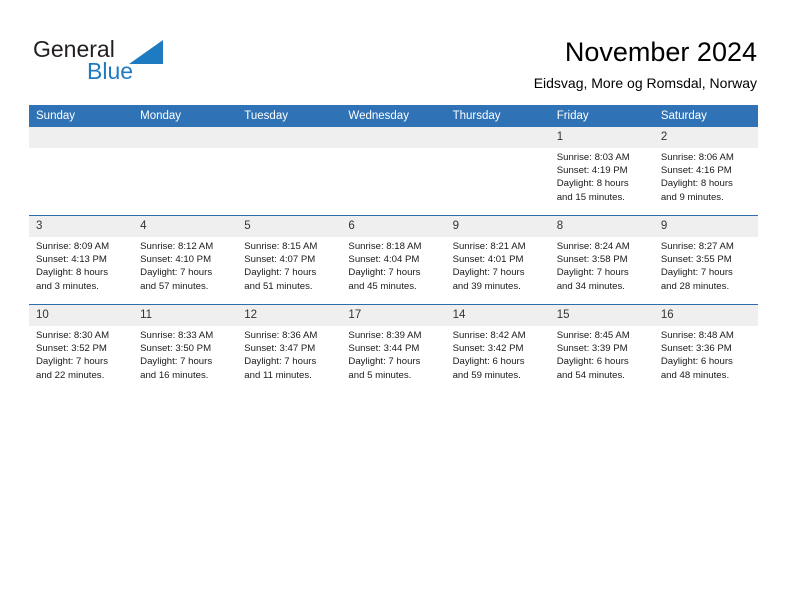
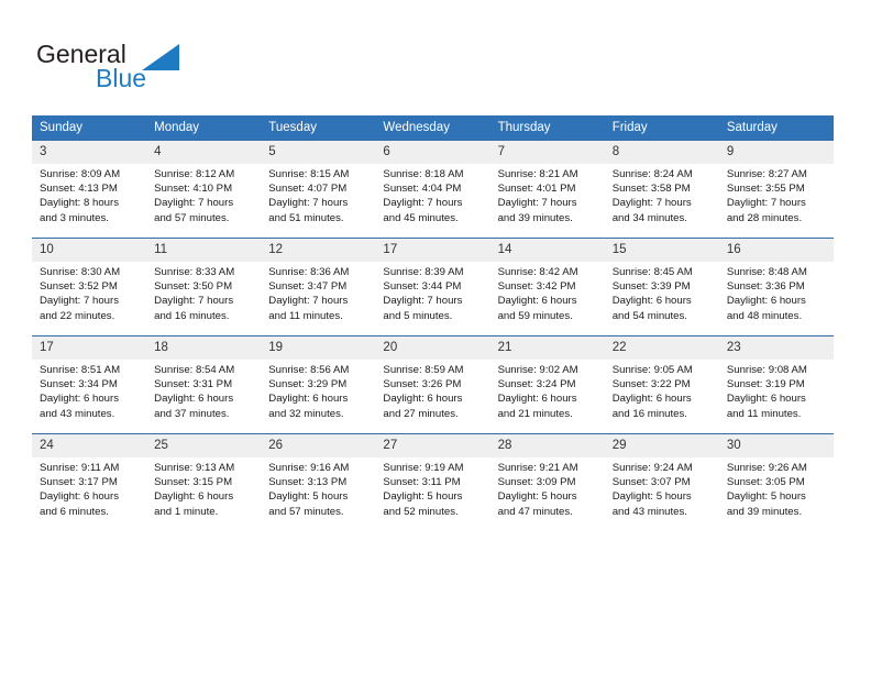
  General
  Blue
- November 2024
- Eidsvag, More og Romsdal, Norway
  Sunday	Monday	Tuesday	Wednesday	Thursday	Friday	Saturday
- 					1Sunrise: 8:03 AMSunset: 4:19 PMDaylight: 8 hoursand 15 minutes.	2Sunrise: 8:06 AMSunset: 4:16 PMDaylight: 8 hoursand 9 minutes.
- 3Sunrise: 8:09 AMSunset: 4:13 PMDaylight: 8 hoursand 3 minutes.	4Sunrise: 8:12 AMSunset: 4:10 PMDaylight: 7 hoursand 57 minutes.	5Sunrise: 8:15 AMSunset: 4:07 PMDaylight: 7 hoursand 51 minutes.	6Sunrise: 8:18 AMSunset: 4:04 PMDaylight: 7 hoursand 45 minutes.	9Sunrise: 8:21 AMSunset: 4:01 PMDaylight: 7 hoursand 39 minutes.	8Sunrise: 8:24 AMSunset: 3:58 PMDaylight: 7 hoursand 34 minutes.	9Sunrise: 8:27 AMSunset: 3:55 PMDaylight: 7 hoursand 28 minutes.
+ 3Sunrise: 8:09 AMSunset: 4:13 PMDaylight: 8 hoursand 3 minutes.	4Sunrise: 8:12 AMSunset: 4:10 PMDaylight: 7 hoursand 57 minutes.	5Sunrise: 8:15 AMSunset: 4:07 PMDaylight: 7 hoursand 51 minutes.	6Sunrise: 8:18 AMSunset: 4:04 PMDaylight: 7 hoursand 45 minutes.	7Sunrise: 8:21 AMSunset: 4:01 PMDaylight: 7 hoursand 39 minutes.	8Sunrise: 8:24 AMSunset: 3:58 PMDaylight: 7 hoursand 34 minutes.	9Sunrise: 8:27 AMSunset: 3:55 PMDaylight: 7 hoursand 28 minutes.
  10Sunrise: 8:30 AMSunset: 3:52 PMDaylight: 7 hoursand 22 minutes.	11Sunrise: 8:33 AMSunset: 3:50 PMDaylight: 7 hoursand 16 minutes.	12Sunrise: 8:36 AMSunset: 3:47 PMDaylight: 7 hoursand 11 minutes.	17Sunrise: 8:39 AMSunset: 3:44 PMDaylight: 7 hoursand 5 minutes.	14Sunrise: 8:42 AMSunset: 3:42 PMDaylight: 6 hoursand 59 minutes.	15Sunrise: 8:45 AMSunset: 3:39 PMDaylight: 6 hoursand 54 minutes.	16Sunrise: 8:48 AMSunset: 3:36 PMDaylight: 6 hoursand 48 minutes.
+ 17Sunrise: 8:51 AMSunset: 3:34 PMDaylight: 6 hoursand 43 minutes.	18Sunrise: 8:54 AMSunset: 3:31 PMDaylight: 6 hoursand 37 minutes.	19Sunrise: 8:56 AMSunset: 3:29 PMDaylight: 6 hoursand 32 minutes.	20Sunrise: 8:59 AMSunset: 3:26 PMDaylight: 6 hoursand 27 minutes.	21Sunrise: 9:02 AMSunset: 3:24 PMDaylight: 6 hoursand 21 minutes.	22Sunrise: 9:05 AMSunset: 3:22 PMDaylight: 6 hoursand 16 minutes.	23Sunrise: 9:08 AMSunset: 3:19 PMDaylight: 6 hoursand 11 minutes.
+ 24Sunrise: 9:11 AMSunset: 3:17 PMDaylight: 6 hoursand 6 minutes.	25Sunrise: 9:13 AMSunset: 3:15 PMDaylight: 6 hoursand 1 minute.	26Sunrise: 9:16 AMSunset: 3:13 PMDaylight: 5 hoursand 57 minutes.	27Sunrise: 9:19 AMSunset: 3:11 PMDaylight: 5 hoursand 52 minutes.	28Sunrise: 9:21 AMSunset: 3:09 PMDaylight: 5 hoursand 47 minutes.	29Sunrise: 9:24 AMSunset: 3:07 PMDaylight: 5 hoursand 43 minutes.	30Sunrise: 9:26 AMSunset: 3:05 PMDaylight: 5 hoursand 39 minutes.
